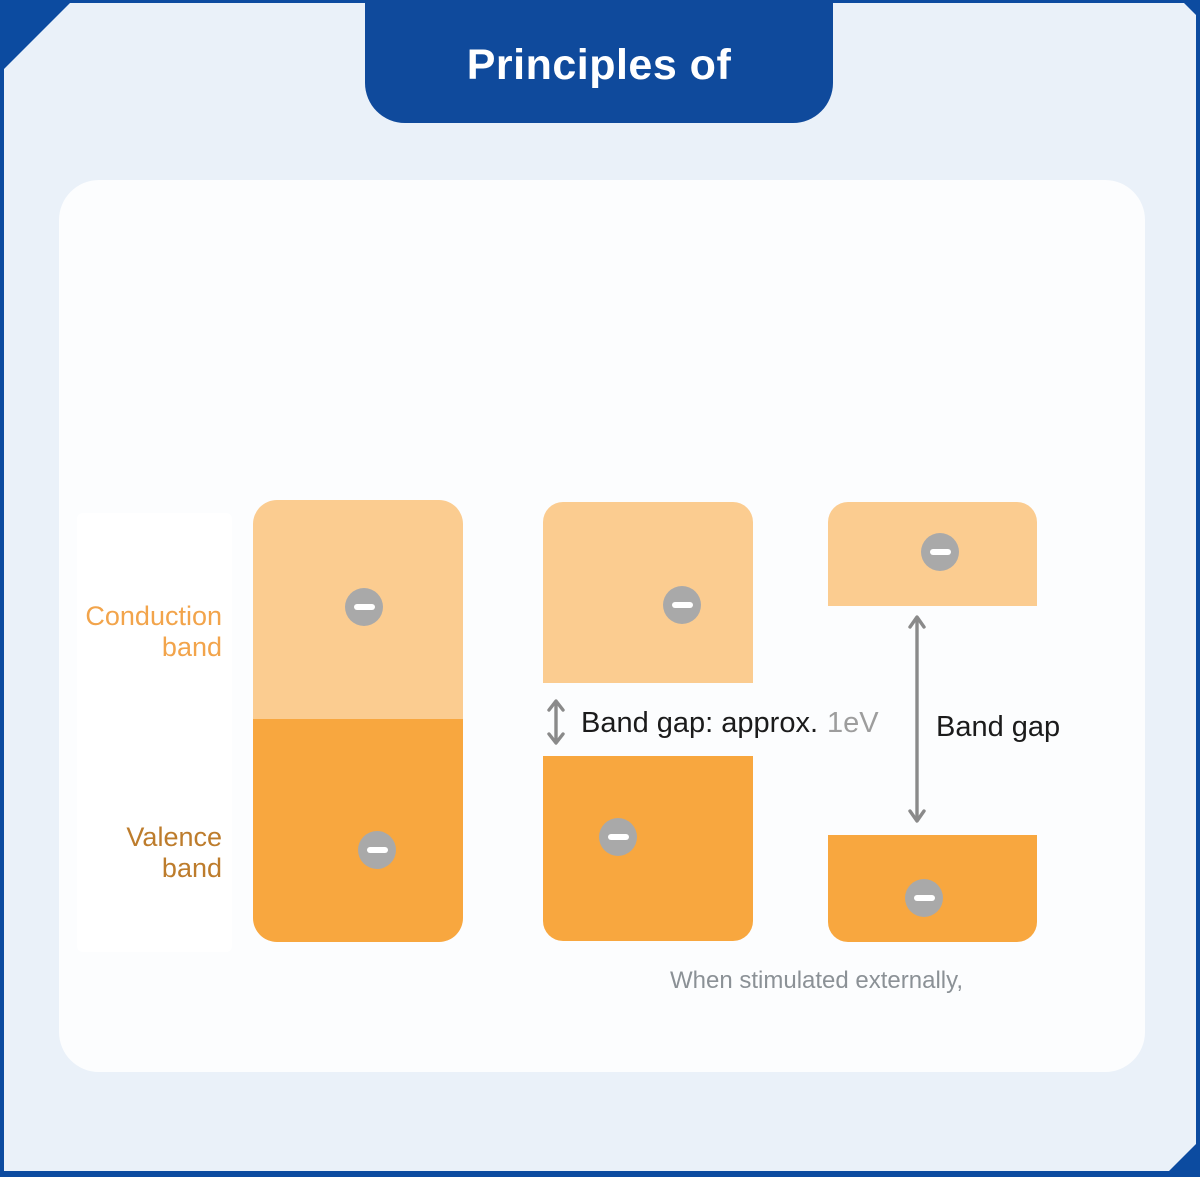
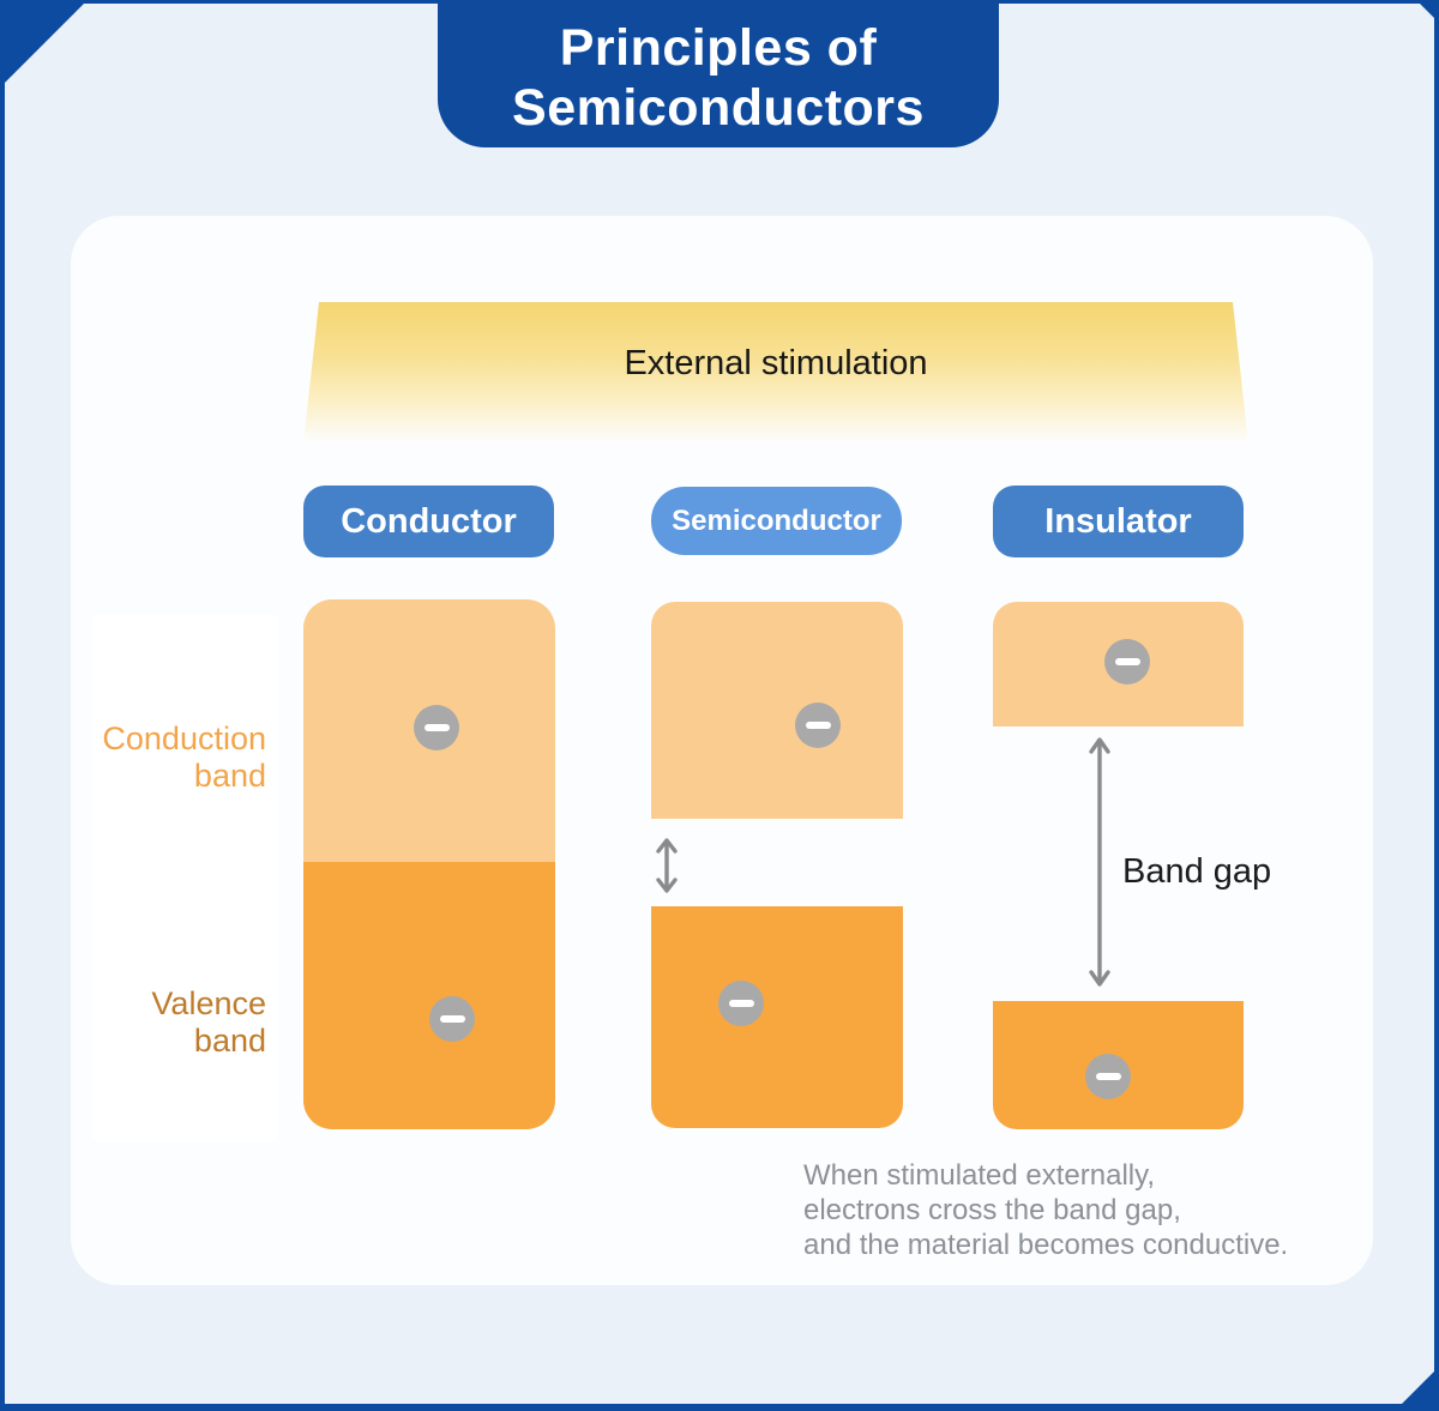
  Principles of
+ Semiconductors
+ External stimulation
+ Conductor
+ Semiconductor
+ Insulator
  Conduction
  band
  Valence
  band
- Band gap: approx. 1eV
  Band gap
  When stimulated externally,
+ electrons cross the band gap,
+ and the material becomes conductive.
